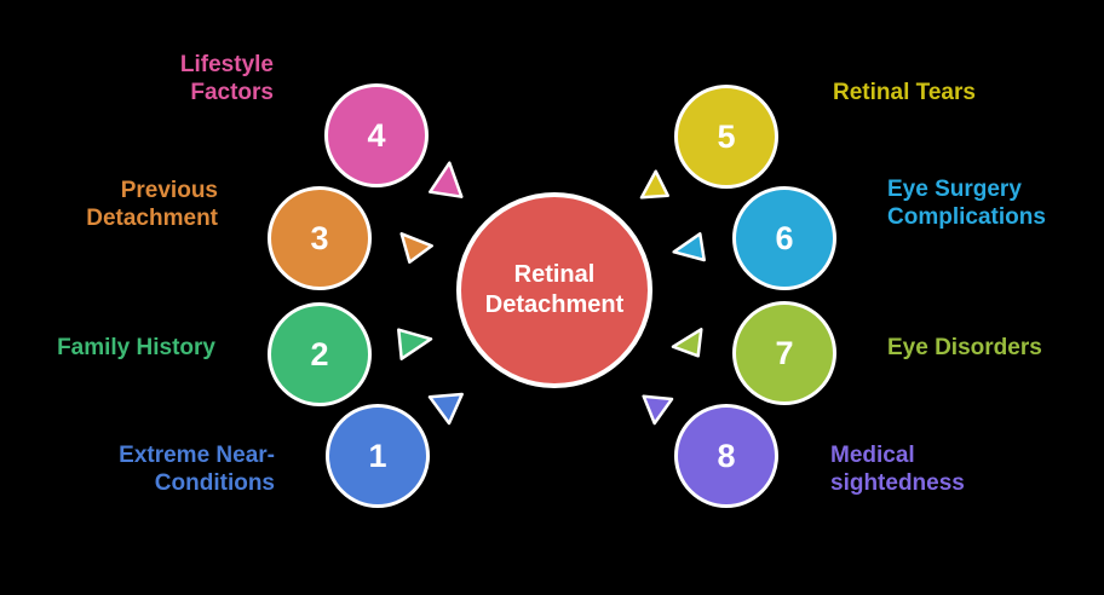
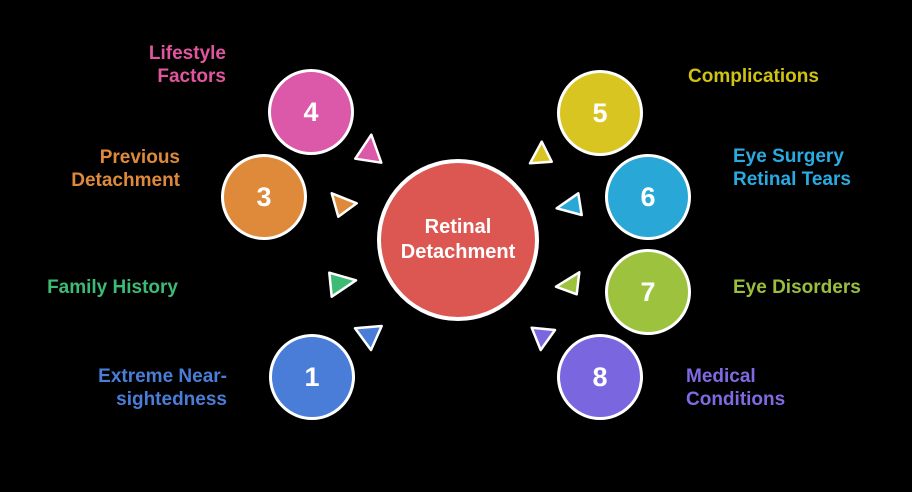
  1
- 2
  3
  4
  5
  6
  7
  8
  Retinal
  Detachment
  Extreme Near-
- Conditions
+ sightedness
  Family History
  Previous
  Detachment
  Lifestyle
  Factors
- Retinal Tears
+ Complications
  Eye Surgery
- Complications
+ Retinal Tears
  Eye Disorders
  Medical
- sightedness
+ Conditions
